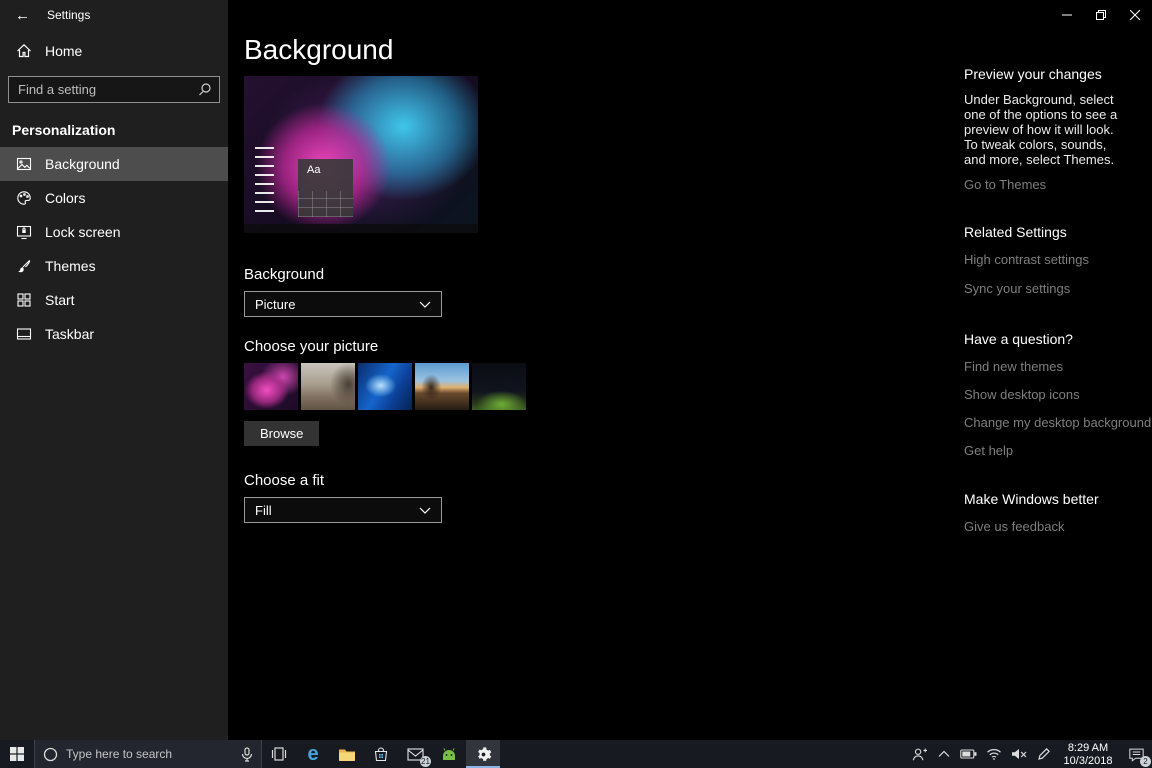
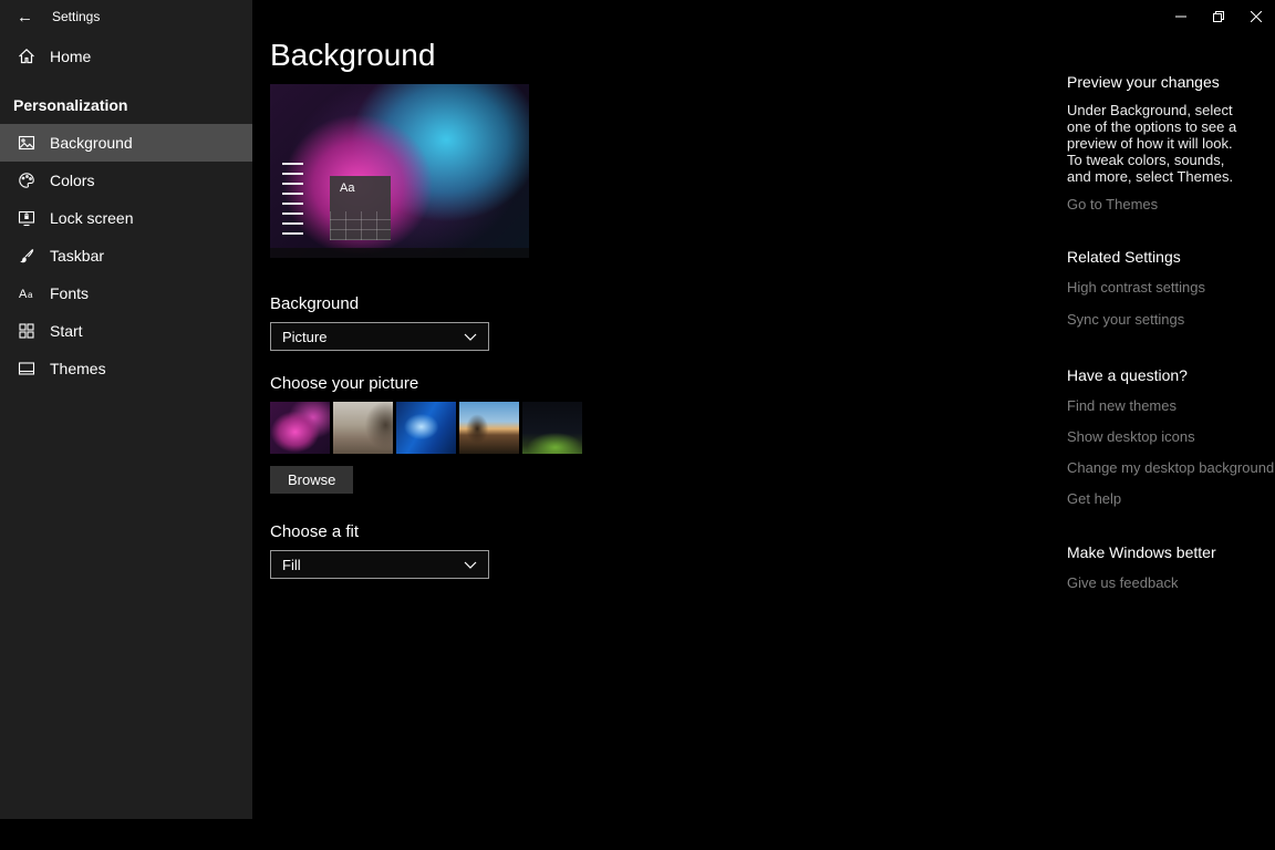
  ←
  Settings
  Home
- Find a setting
  Personalization
  Background
  Colors
  Lock screen
- Themes
+ Taskbar
+ A
+ a
+ Fonts
  Start
- Taskbar
+ Themes
  Background
  Aa
  Background
  Picture
  Choose your picture
  Browse
  Choose a fit
  Fill
  Preview your changes
  Under Background, select one of the options to see a preview of how it will look. To tweak colors, sounds, and more, select Themes.
  Go to Themes
  Related Settings
  High contrast settings
  Sync your settings
  Have a question?
  Find new themes
  Show desktop icons
  Change my desktop background
  Get help
  Make Windows better
  Give us feedback
- Type here to search
- e
- 21
- 8:29 AM
- 10/3/2018
- 2
